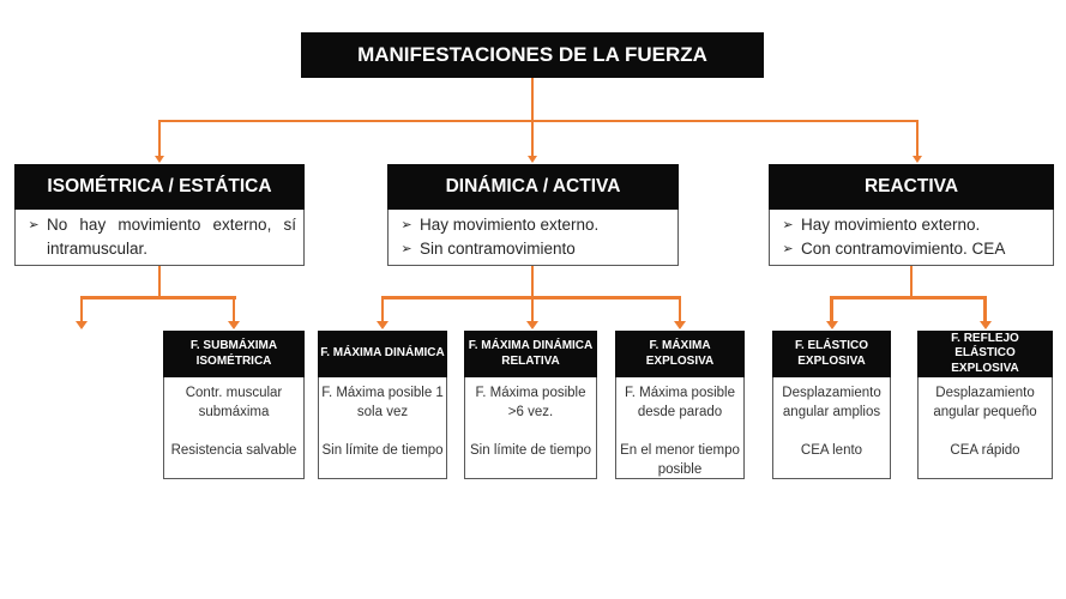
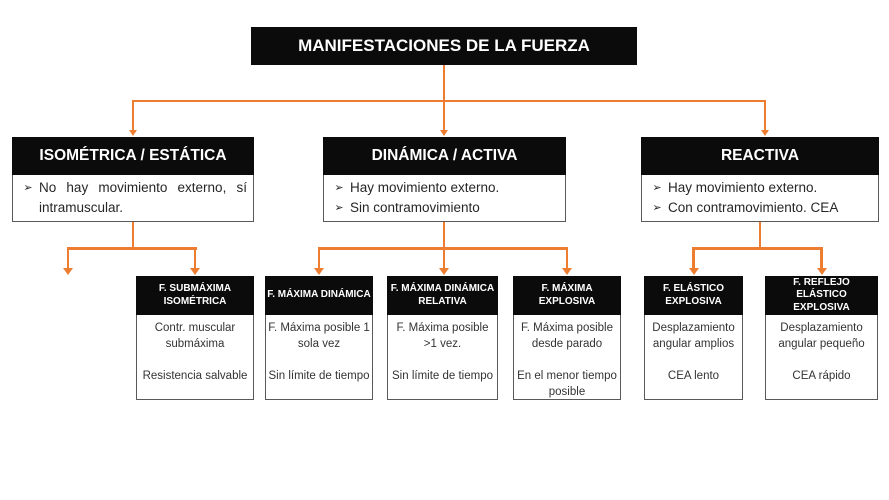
  MANIFESTACIONES DE LA FUERZA
  ISOMÉTRICA / ESTÁTICA
  ➢
  No hay movimiento externo, sí intramuscular.
  DINÁMICA / ACTIVA
  ➢
  Hay movimiento externo.
  ➢
  Sin contramovimiento
  REACTIVA
  ➢
  Hay movimiento externo.
  ➢
  Con contramovimiento. CEA
  F. SUBMÁXIMA ISOMÉTRICA
  Contr. muscular submáxima
  Resistencia salvable
  F. MÁXIMA DINÁMICA
  F. Máxima posible 1 sola vez
  Sin límite de tiempo
  F. MÁXIMA DINÁMICA RELATIVA
- F. Máxima posible >6 vez.
+ F. Máxima posible >1 vez.
  Sin límite de tiempo
  F. MÁXIMA EXPLOSIVA
  F. Máxima posible desde parado
  En el menor tiempo posible
  F. ELÁSTICO EXPLOSIVA
  Desplazamiento angular amplios
  CEA lento
  F. REFLEJO ELÁSTICO EXPLOSIVA
  Desplazamiento angular pequeño
  CEA rápido
